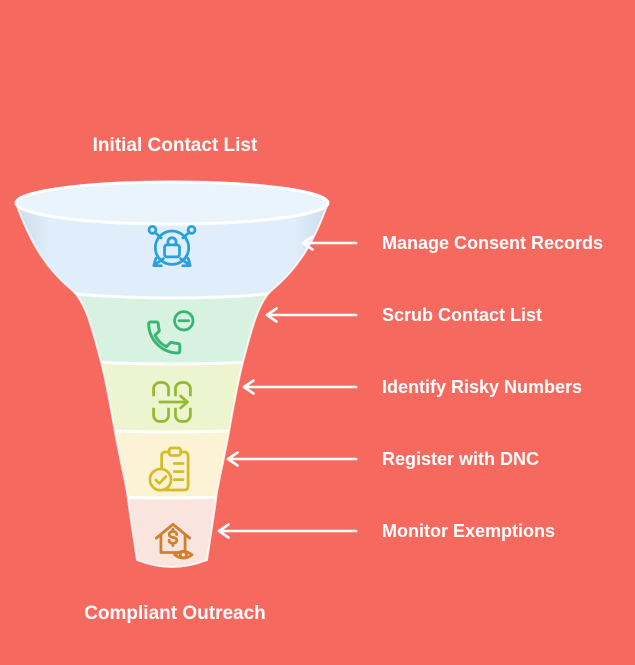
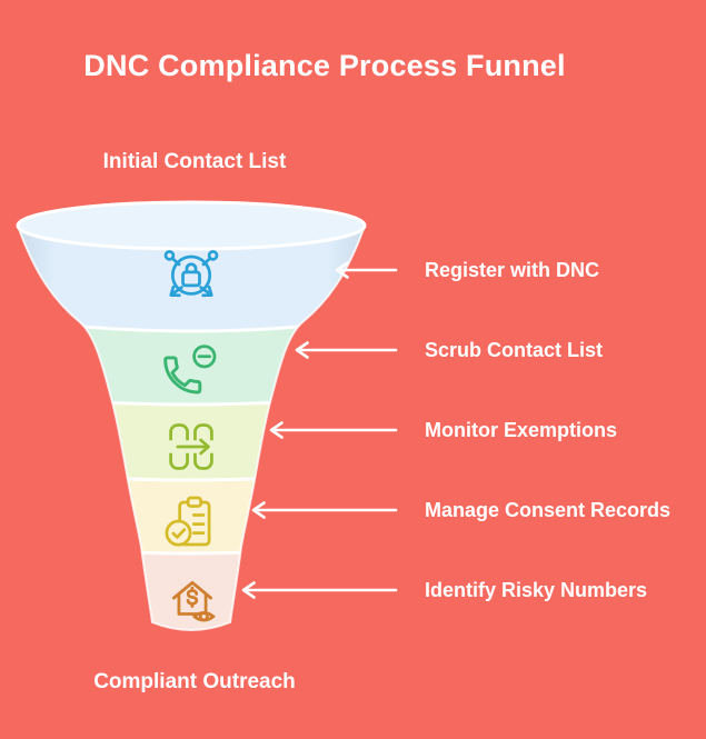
+ DNC Compliance Process Funnel
  Initial Contact List
  Compliant Outreach
- Manage Consent Records
+ Register with DNC
  Scrub Contact List
- Identify Risky Numbers
+ Monitor Exemptions
- Register with DNC
+ Manage Consent Records
- Monitor Exemptions
+ Identify Risky Numbers
